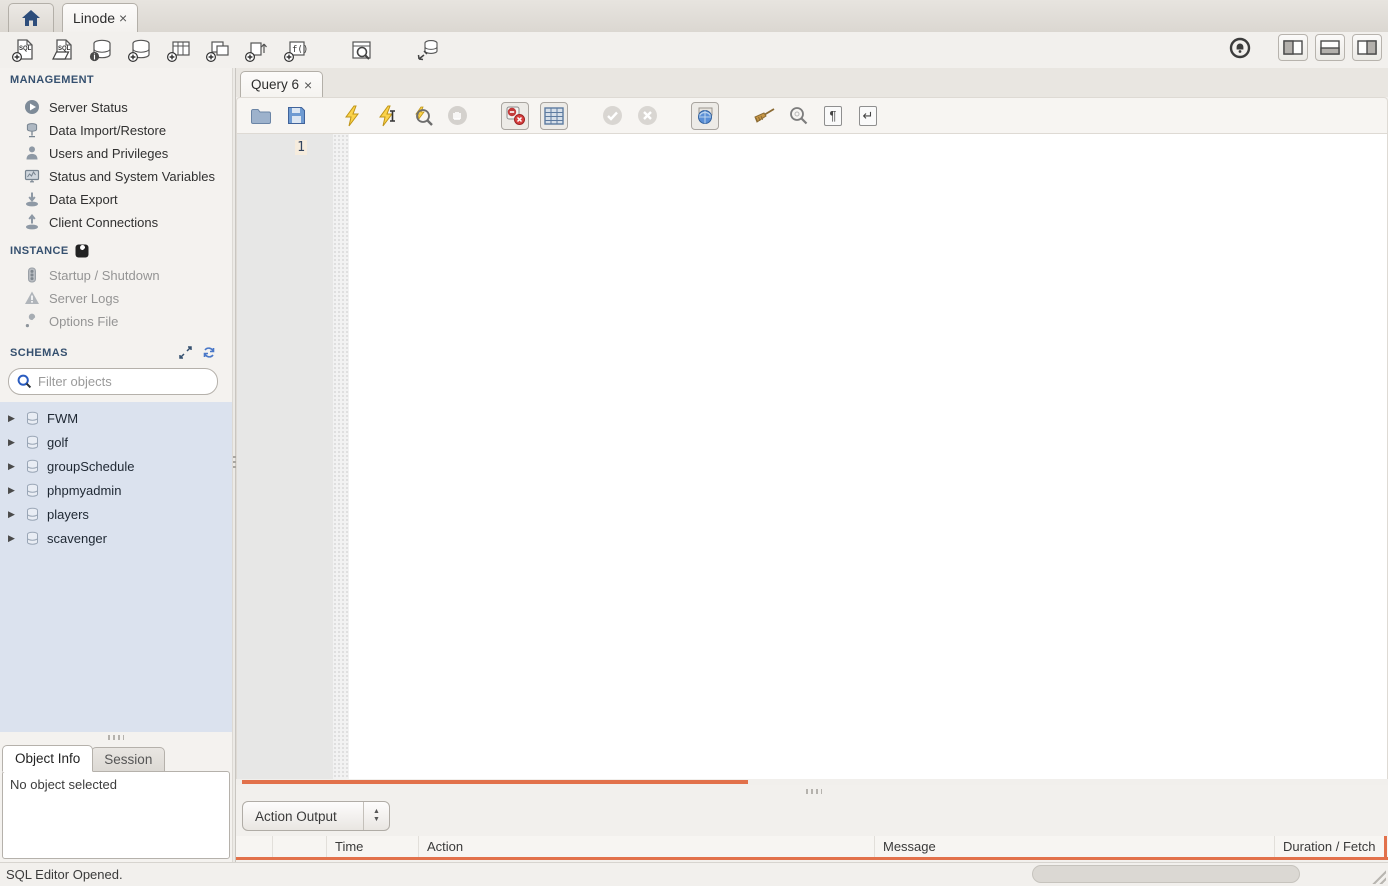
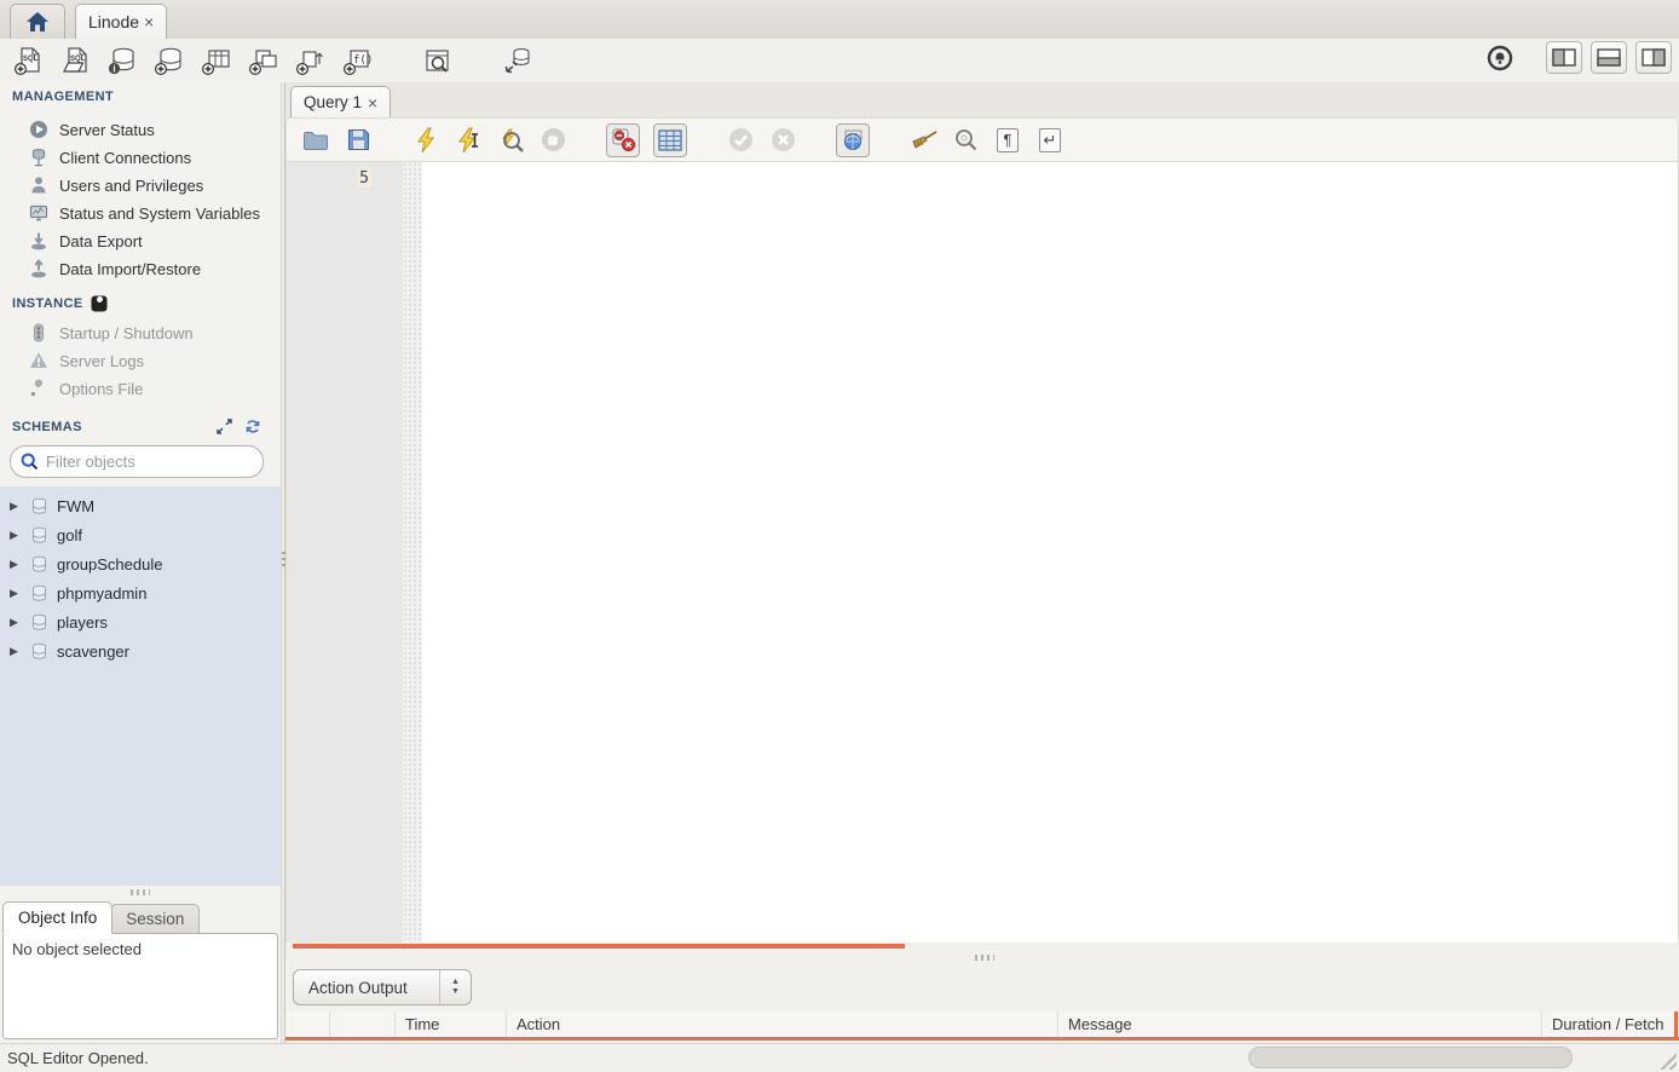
  Linode
  ×
  i
  f()
  MANAGEMENT
  Server Status
- Data Import/Restore
+ Client Connections
  Users and Privileges
  Status and System Variables
  Data Export
- Client Connections
+ Data Import/Restore
  INSTANCE
  Startup / Shutdown
  Server Logs
  Options File
  SCHEMAS
  Filter objects
  ▶
  FWM
  ▶
  golf
  ▶
  groupSchedule
  ▶
  phpmyadmin
  ▶
  players
  ▶
  scavenger
  Object Info
  Session
  No object selected
- Query 6
+ Query 1
  ×
  ¶
  ↵
- 1
+ 5
  Action Output
  Time
  Action
  Message
  Duration / Fetch
  SQL Editor Opened.
